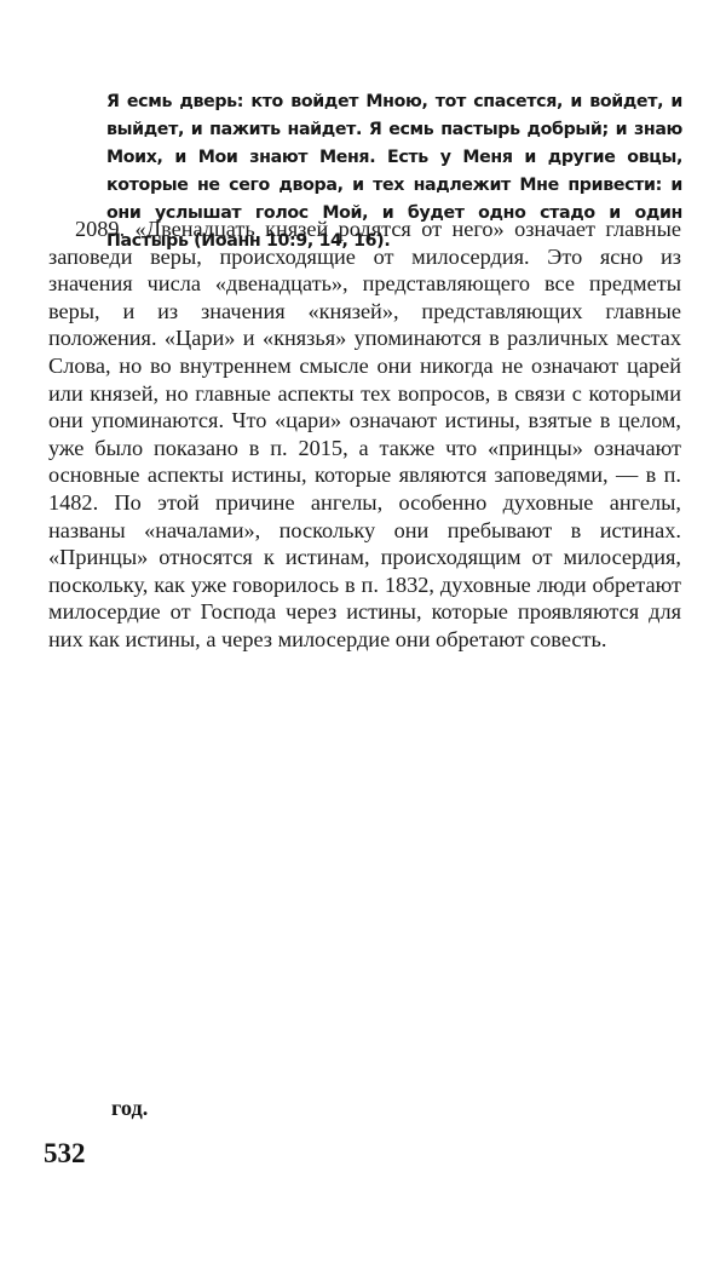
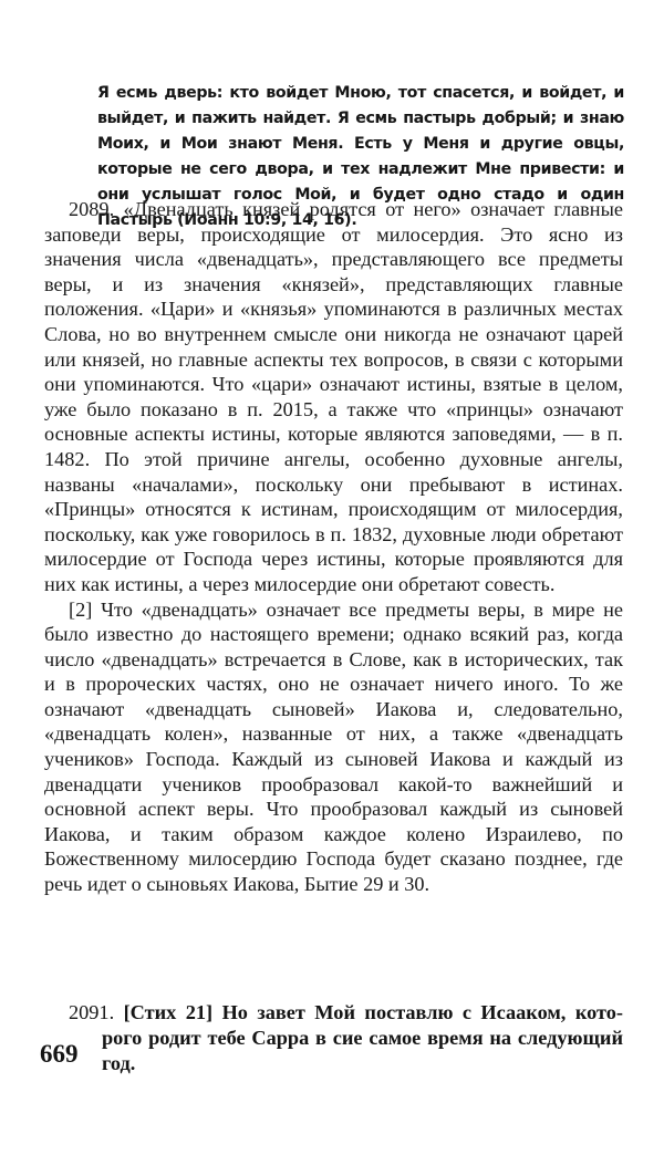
  Я есмь дверь: кто войдет Мною, тот спасется, и войдет, и выйдет, и пажить найдет. Я есмь пастырь добрый; и знаю Моих, и Мои знают Меня. Есть у Меня и другие овцы, которые не сего двора, и тех надлежит Мне привести: и они услышат голос Мой, и будет одно стадо и один Пастырь (Иоанн 10:9, 14, 16).
  2089. «Двенадцать князей родятся от него» означает главные заповеди веры, происходящие от милосердия. Это ясно из значения числа «двенадцать», представляющего все предметы веры, и из значения «князей», представляющих главные положения. «Цари» и «князья» упоминаются в различных местах Слова, но во внутреннем смысле они никогда не означают царей или князей, но главные аспекты тех вопросов, в связи с которыми они упоминаются. Что «цари» означают истины, взятые в целом, уже было показано в п. 2015, а также что «принцы» означают основные аспекты истины, которые являются заповедями, — в п. 1482. По этой причине ангелы, особенно духовные ангелы, названы «началами», поскольку они пребывают в истинах. «Принцы» относятся к истинам, происходящим от милосердия, поскольку, как уже говорилось в п. 1832, духовные люди обретают милосердие от Господа через истины, которые проявляются для них как истины, а через милосердие они обретают совесть.
+ [2] Что «двенадцать» означает все предметы веры, в мире не было известно до настоящего времени; однако всякий раз, когда число «двенадцать» встречается в Слове, как в исторических, так и в пророческих частях, оно не означает ничего иного. То же означают «двенадцать сыновей» Иакова и, следовательно, «двенадцать колен», названные от них, а также «двенадцать учеников» Господа. Каждый из сыновей Иакова и каждый из двенадцати учеников прообразовал какой-то важнейший и основной аспект веры. Что прообразовал каждый из сыновей Иакова, и таким образом каждое колено Израилево, по Божественному милосердию Господа будет сказано позднее, где речь идет о сыновьях Иакова, Бытие 29 и 30.
+ 2091. [Стих 21] Но завет Мой поставлю с Исааком, кото-
+ рого родит тебе Сарра в сие самое время на следующий
  год.
- 532
+ 669
